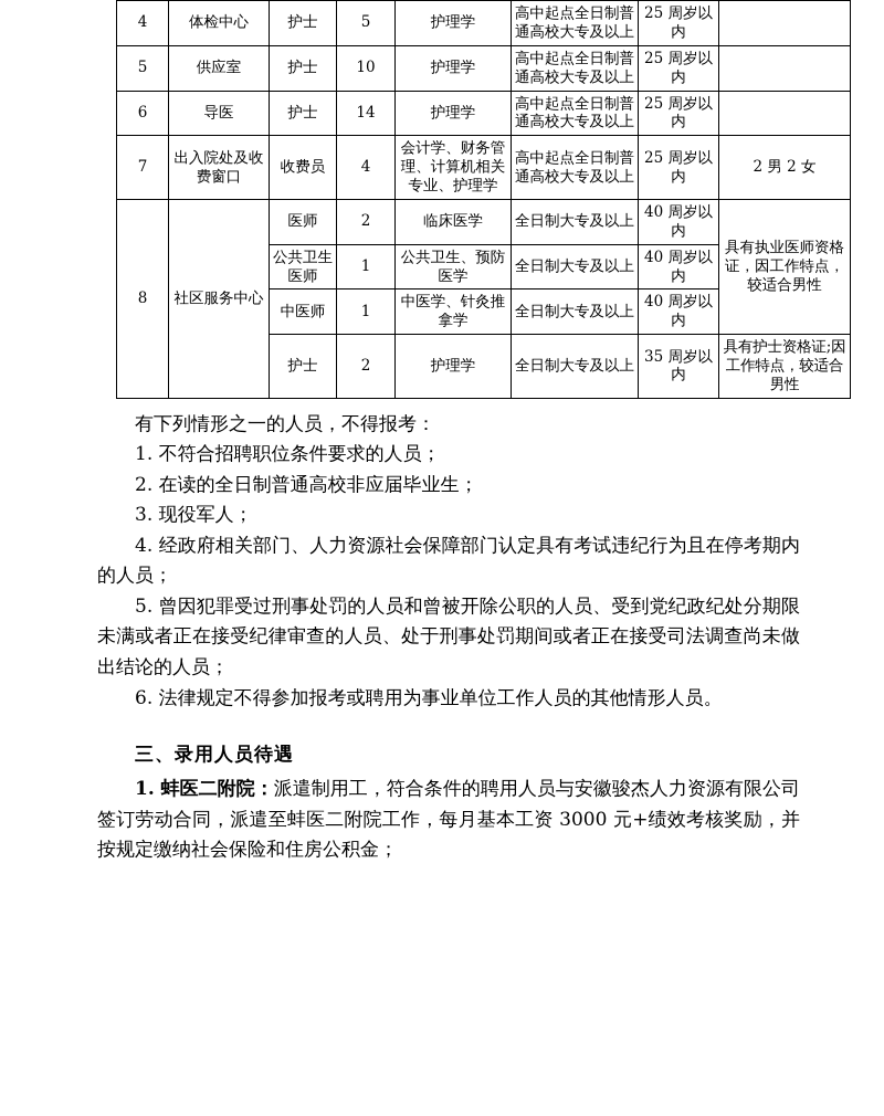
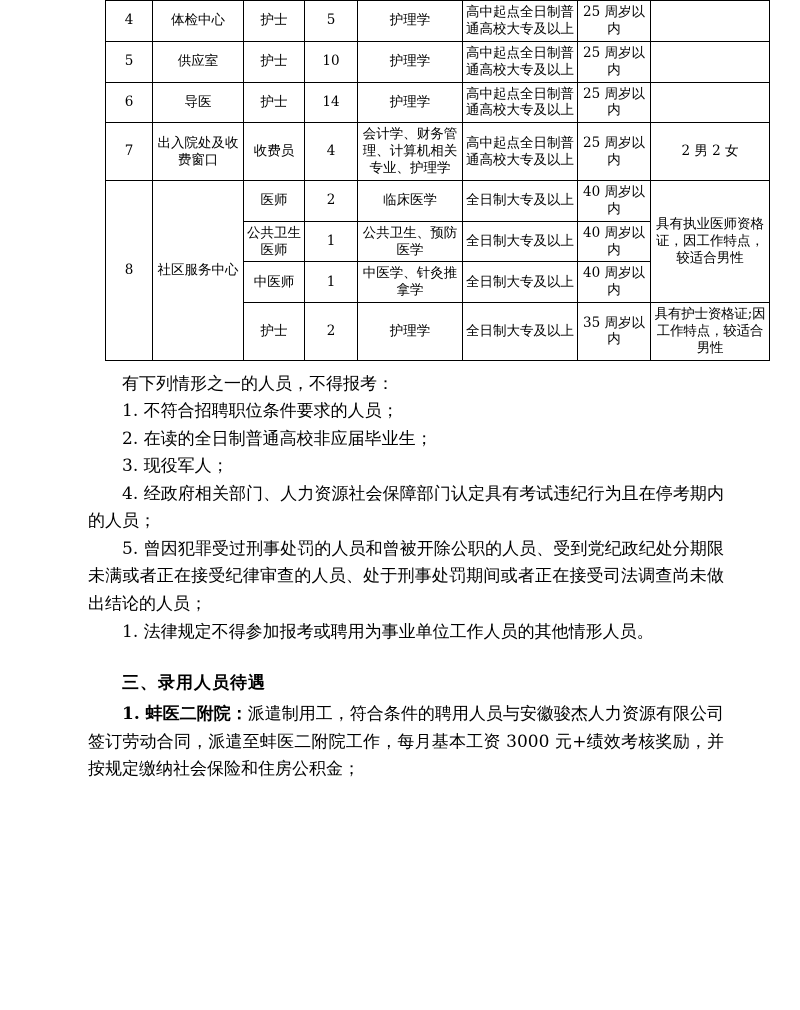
  4	体检中心	护士	5	护理学	高中起点全日制普通高校大专及以上	25 周岁以内
  5	供应室	护士	10	护理学	高中起点全日制普通高校大专及以上	25 周岁以内
  6	导医	护士	14	护理学	高中起点全日制普通高校大专及以上	25 周岁以内
  7	出入院处及收费窗口	收费员	4	会计学、财务管理、计算机相关专业、护理学	高中起点全日制普通高校大专及以上	25 周岁以内	2 男 2 女
  8	社区服务中心	医师	2	临床医学	全日制大专及以上	40 周岁以内	具有执业医师资格证，因工作特点，较适合男性
  公共卫生医师	1	公共卫生、预防医学	全日制大专及以上	40 周岁以内
  中医师	1	中医学、针灸推拿学	全日制大专及以上	40 周岁以内
  护士	2	护理学	全日制大专及以上	35 周岁以内	具有护士资格证;因工作特点，较适合男性
  有下列情形之一的人员，不得报考：
  1. 不符合招聘职位条件要求的人员；
  2. 在读的全日制普通高校非应届毕业生；
  3. 现役军人；
  4. 经政府相关部门、人力资源社会保障部门认定具有考试违纪行为且在停考期内的人员；
  5. 曾因犯罪受过刑事处罚的人员和曾被开除公职的人员、受到党纪政纪处分期限未满或者正在接受纪律审查的人员、处于刑事处罚期间或者正在接受司法调查尚未做出结论的人员；
- 6. 法律规定不得参加报考或聘用为事业单位工作人员的其他情形人员。
+ 1. 法律规定不得参加报考或聘用为事业单位工作人员的其他情形人员。
  三、录用人员待遇
  1. 蚌医二附院：派遣制用工，符合条件的聘用人员与安徽骏杰人力资源有限公司签订劳动合同，派遣至蚌医二附院工作，每月基本工资 3000 元+绩效考核奖励，并按规定缴纳社会保险和住房公积金；
